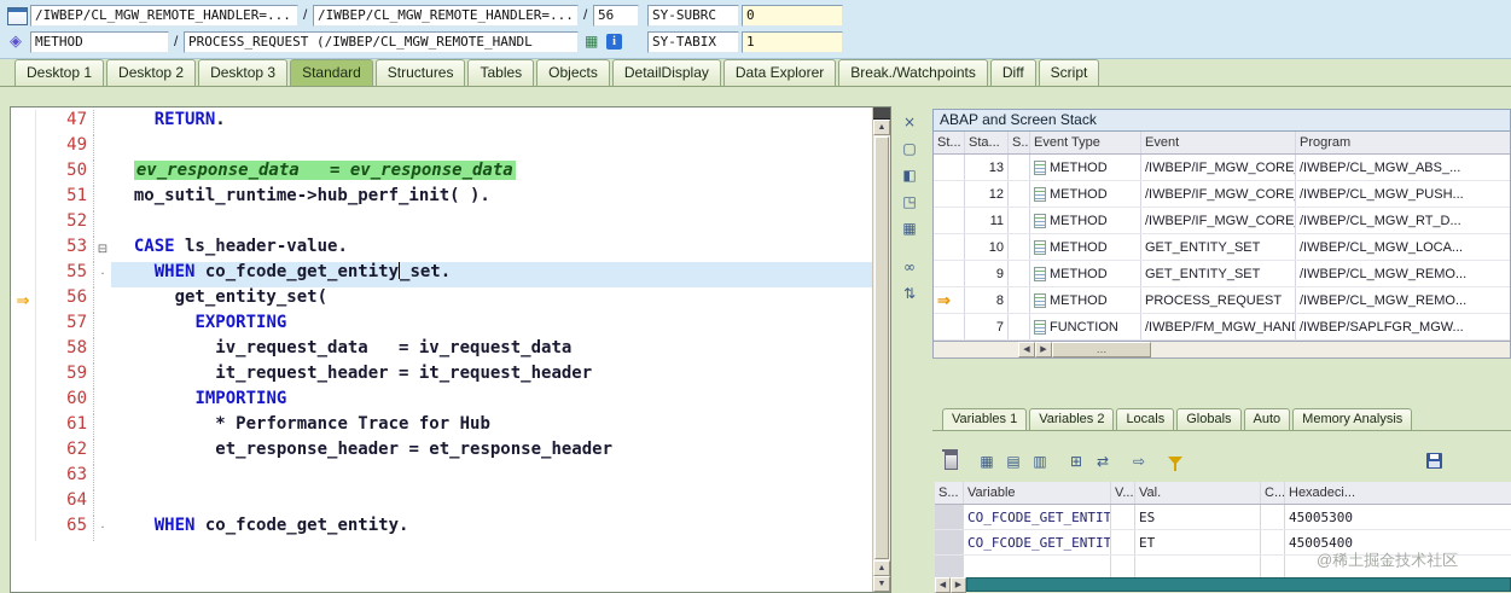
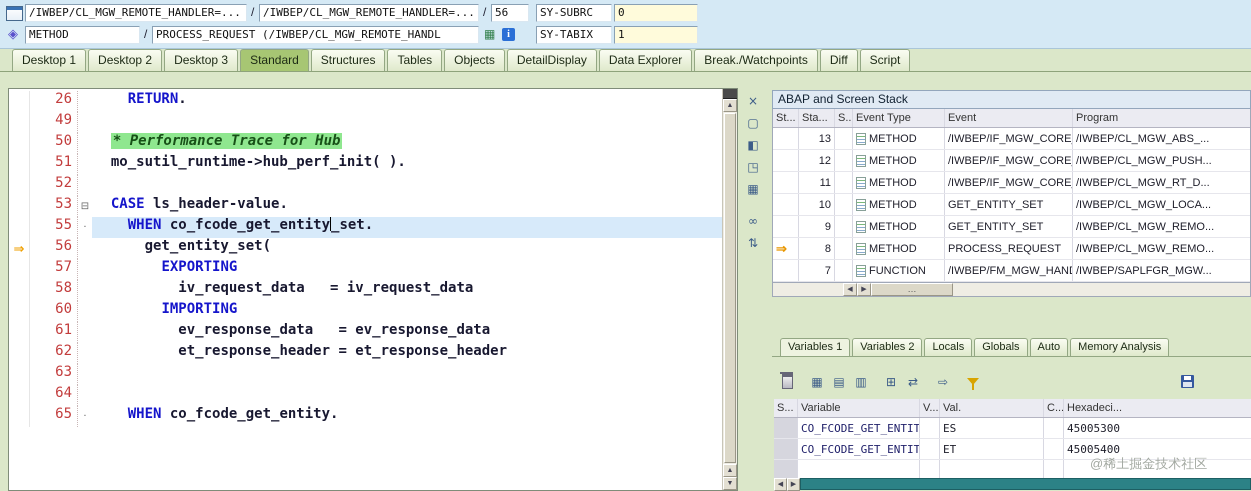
  /IWBEP/CL_MGW_REMOTE_HANDLER=...
  /
  /IWBEP/CL_MGW_REMOTE_HANDLER=...
  /
  56
  SY-SUBRC
  0
  METHOD
  /
  PROCESS_REQUEST (/IWBEP/CL_MGW_REMOTE_HANDL
  SY-TABIX
  1
  Desktop 1
  Desktop 2
  Desktop 3
  Standard
  Structures
  Tables
  Objects
  DetailDisplay
  Data Explorer
  Break./Watchpoints
  Diff
  Script
- 47
+ 26
  RETURN.
  49
  50
- ev_response_data = ev_response_data
+ * Performance Trace for Hub
  51
  mo_sutil_runtime->hub_perf_init( ).
  52
  53
  ⊟
  CASE ls_header-value.
  55
  ·
  WHEN co_fcode_get_entity_set.
  ⇒
  56
  get_entity_set(
  57
  EXPORTING
  58
  iv_request_data = iv_request_data
- 59
- it_request_header = it_request_header
  60
  IMPORTING
  61
- * Performance Trace for Hub
+ ev_response_data = ev_response_data
  62
  et_response_header = et_response_header
  63
  64
  65
  ·
  WHEN co_fcode_get_entity.
  ×
  ▢
  ◧
  ◳
  ▦
  ∞
  ⇅
  ABAP and Screen Stack
  St...
  Sta...
  S..
  Event Type
  Event
  Program
  13
  METHOD
  /IWBEP/IF_MGW_CORE
  /IWBEP/CL_MGW_ABS_...
  12
  METHOD
  /IWBEP/IF_MGW_CORE
  /IWBEP/CL_MGW_PUSH...
  11
  METHOD
  /IWBEP/IF_MGW_CORE
  /IWBEP/CL_MGW_RT_D...
  10
  METHOD
  GET_ENTITY_SET
  /IWBEP/CL_MGW_LOCA...
  9
  METHOD
  GET_ENTITY_SET
  /IWBEP/CL_MGW_REMO...
  ⇒
  8
  METHOD
  PROCESS_REQUEST
  /IWBEP/CL_MGW_REMO...
  7
  FUNCTION
  /IWBEP/FM_MGW_HAND
  /IWBEP/SAPLFGR_MGW...
  Variables 1
  Variables 2
  Locals
  Globals
  Auto
  Memory Analysis
  ▦
  ▤
  ▥
  ⊞
  ⇄
  ⇨
  S...
  Variable
  V...
  Val.
  C...
  Hexadeci...
  CO_FCODE_GET_ENTIT
  ES
  45005300
  CO_FCODE_GET_ENTIT
  ET
  45005400
  @稀土掘金技术社区
